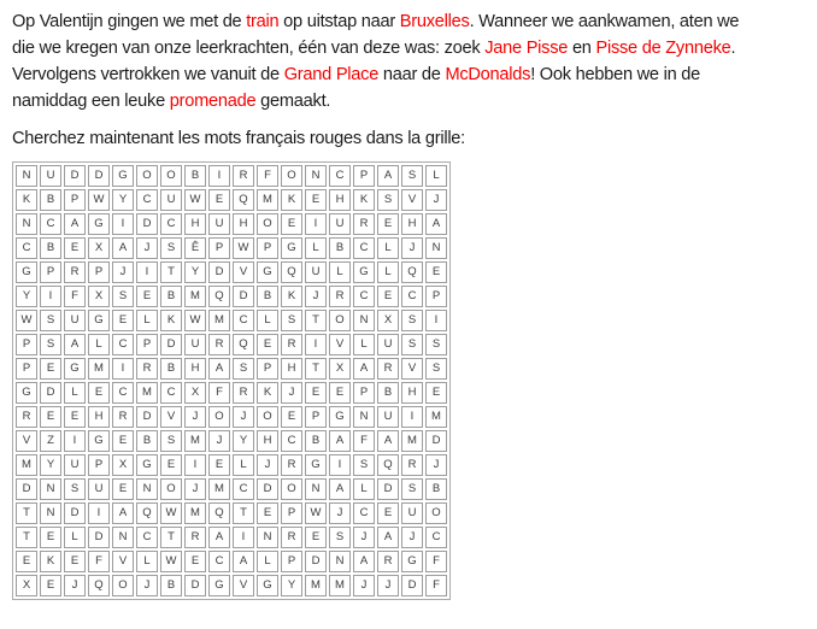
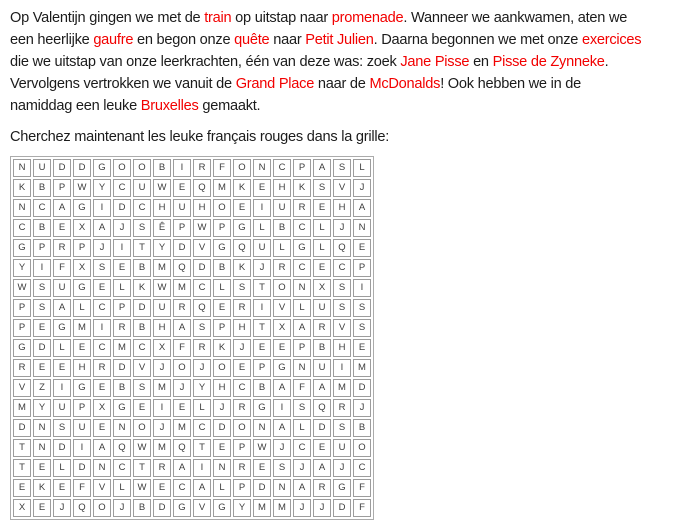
- Op Valentijn gingen we met de train op uitstap naar Bruxelles. Wanneer we aankwamen, aten we
+ Op Valentijn gingen we met de train op uitstap naar promenade. Wanneer we aankwamen, aten we
+ een heerlijke gaufre en begon onze quête naar Petit Julien. Daarna begonnen we met onze exercices
- die we kregen van onze leerkrachten, één van deze was: zoek Jane Pisse en Pisse de Zynneke.
+ die we uitstap van onze leerkrachten, één van deze was: zoek Jane Pisse en Pisse de Zynneke.
  Vervolgens vertrokken we vanuit de Grand Place naar de McDonalds! Ook hebben we in de
- namiddag een leuke promenade gemaakt.
+ namiddag een leuke Bruxelles gemaakt.
- Cherchez maintenant les mots français rouges dans la grille:
+ Cherchez maintenant les leuke français rouges dans la grille:
  N	U	D	D	G	O	O	B	I	R	F	O	N	C	P	A	S	L
  K	B	P	W	Y	C	U	W	E	Q	M	K	E	H	K	S	V	J
  N	C	A	G	I	D	C	H	U	H	O	E	I	U	R	E	H	A
  C	B	E	X	A	J	S	Ê	P	W	P	G	L	B	C	L	J	N
  G	P	R	P	J	I	T	Y	D	V	G	Q	U	L	G	L	Q	E
  Y	I	F	X	S	E	B	M	Q	D	B	K	J	R	C	E	C	P
  W	S	U	G	E	L	K	W	M	C	L	S	T	O	N	X	S	I
  P	S	A	L	C	P	D	U	R	Q	E	R	I	V	L	U	S	S
  P	E	G	M	I	R	B	H	A	S	P	H	T	X	A	R	V	S
  G	D	L	E	C	M	C	X	F	R	K	J	E	E	P	B	H	E
  R	E	E	H	R	D	V	J	O	J	O	E	P	G	N	U	I	M
  V	Z	I	G	E	B	S	M	J	Y	H	C	B	A	F	A	M	D
  M	Y	U	P	X	G	E	I	E	L	J	R	G	I	S	Q	R	J
  D	N	S	U	E	N	O	J	M	C	D	O	N	A	L	D	S	B
  T	N	D	I	A	Q	W	M	Q	T	E	P	W	J	C	E	U	O
  T	E	L	D	N	C	T	R	A	I	N	R	E	S	J	A	J	C
  E	K	E	F	V	L	W	E	C	A	L	P	D	N	A	R	G	F
  X	E	J	Q	O	J	B	D	G	V	G	Y	M	M	J	J	D	F
